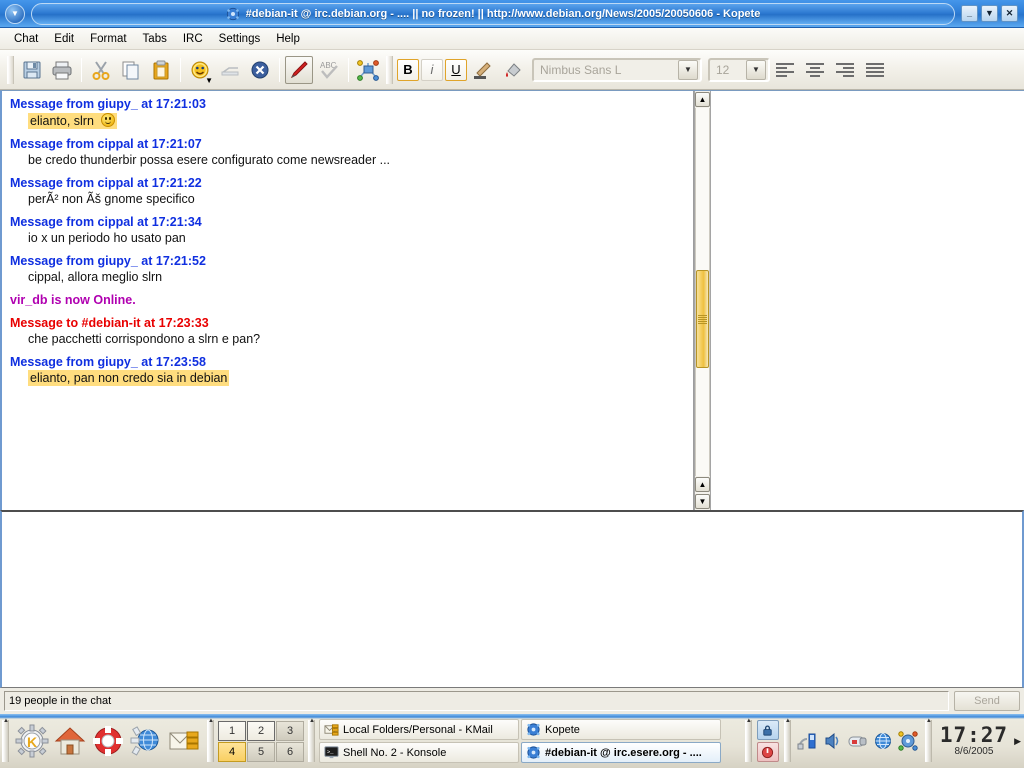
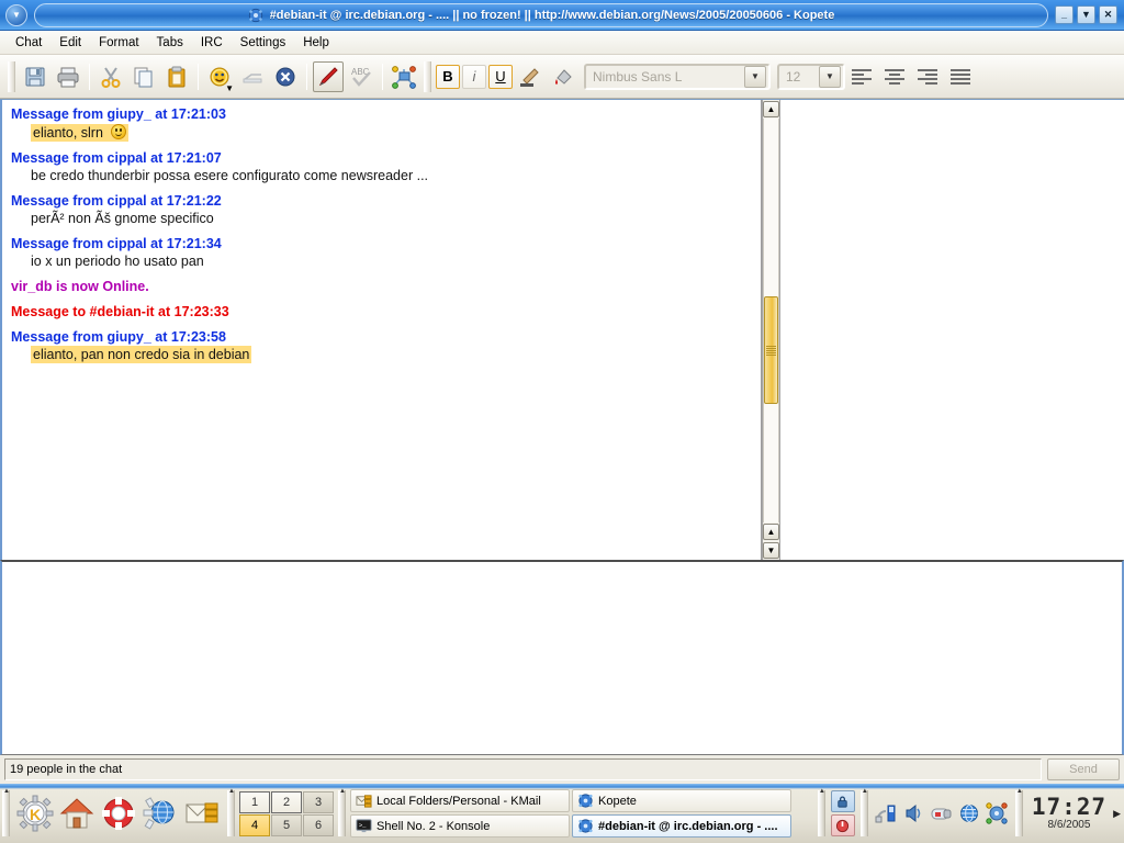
  ▼
  #debian-it @ irc.debian.org - .... || no frozen! || http://www.debian.org/News/2005/20050606 - Kopete
  _
  ▼
  ✕
  Chat
  Edit
  Format
  Tabs
  IRC
  Settings
  Help
  ▼
  ABC
  B
  i
  U
  Nimbus Sans L
  ▼
  12
  ▼
  Message from giupy_ at 17:21:03
  elianto, slrn
  Message from cippal at 17:21:07
  be credo thunderbir possa esere configurato come newsreader ...
  Message from cippal at 17:21:22
  perÃ² non Ãš gnome specifico
  Message from cippal at 17:21:34
  io x un periodo ho usato pan
- Message from giupy_ at 17:21:52
- cippal, allora meglio slrn
  vir_db is now Online.
  Message to #debian-it at 17:23:33
- che pacchetti corrispondono a slrn e pan?
  Message from giupy_ at 17:23:58
  elianto, pan non credo sia in debian
  ▲
  ▲
  ▼
  19 people in the chat
  Send
  K
  1
  2
  3
  4
  5
  6
  Local Folders/Personal - KMail
  Kopete
  Shell No. 2 - Konsole
- #debian-it @ irc.esere.org - ....
+ #debian-it @ irc.debian.org - ....
  17:27
  8/6/2005
  ▶
